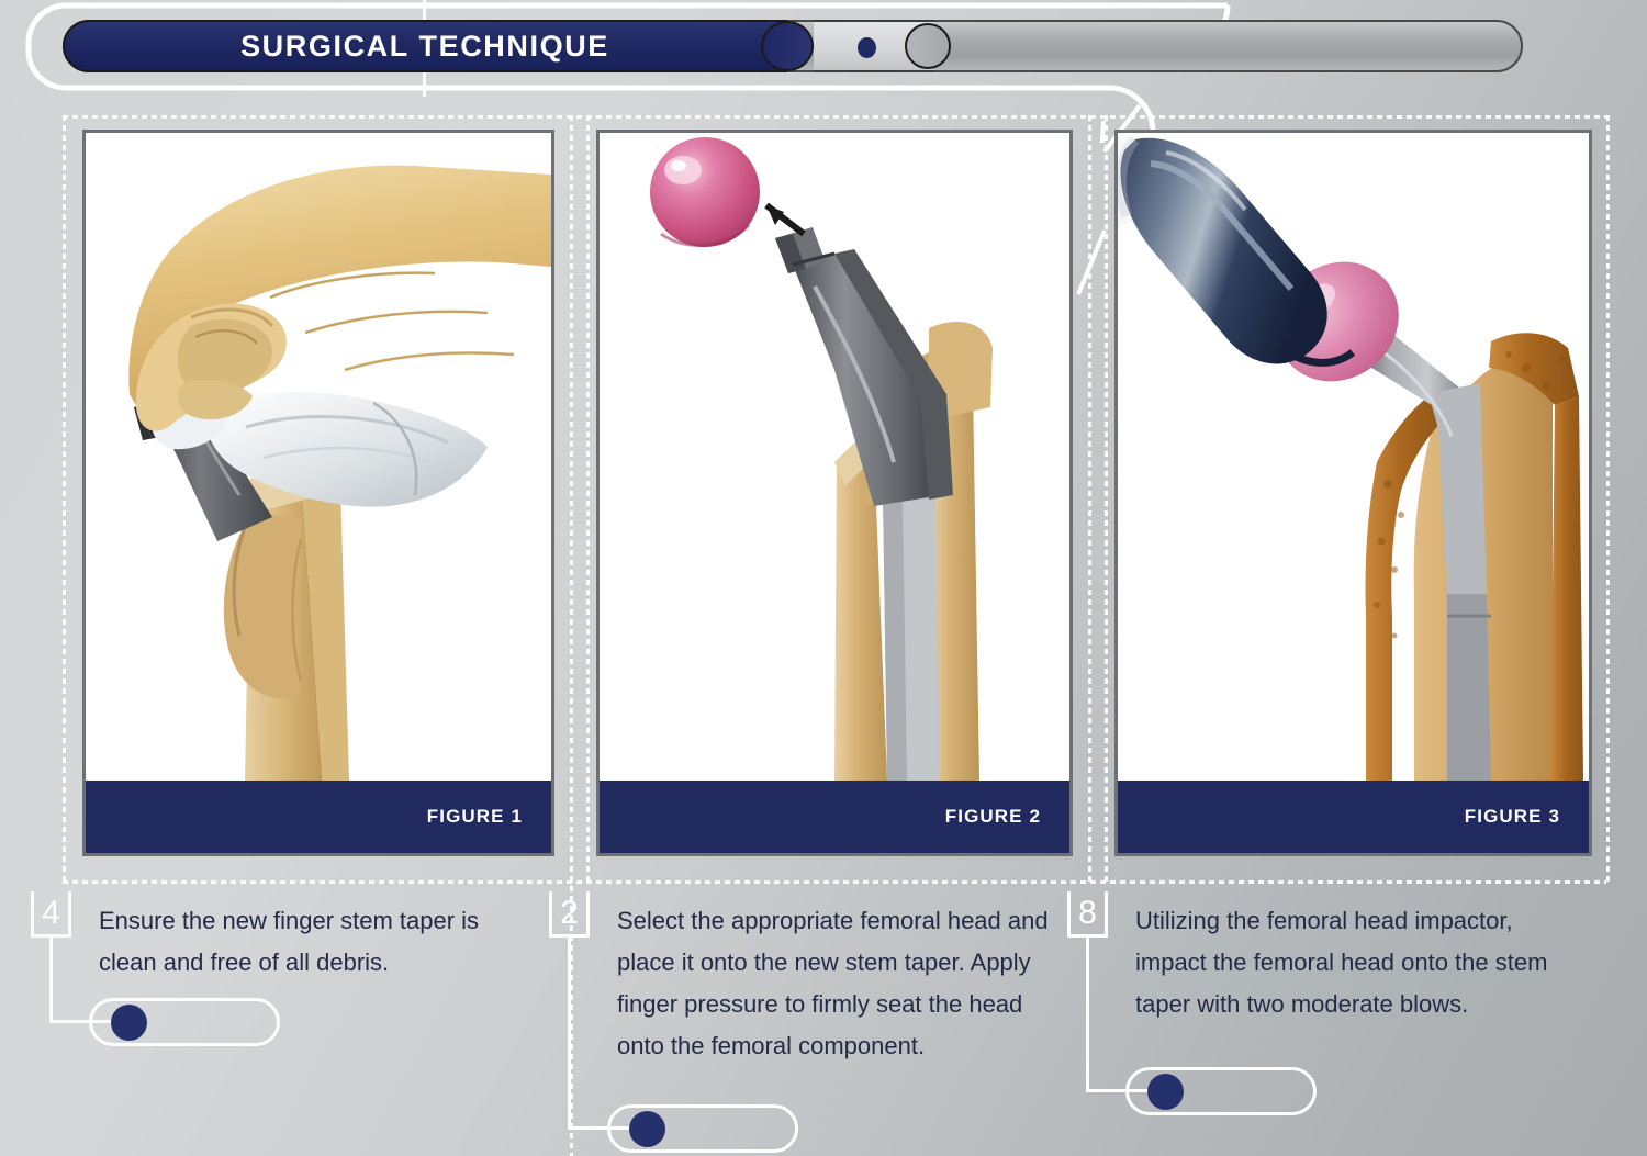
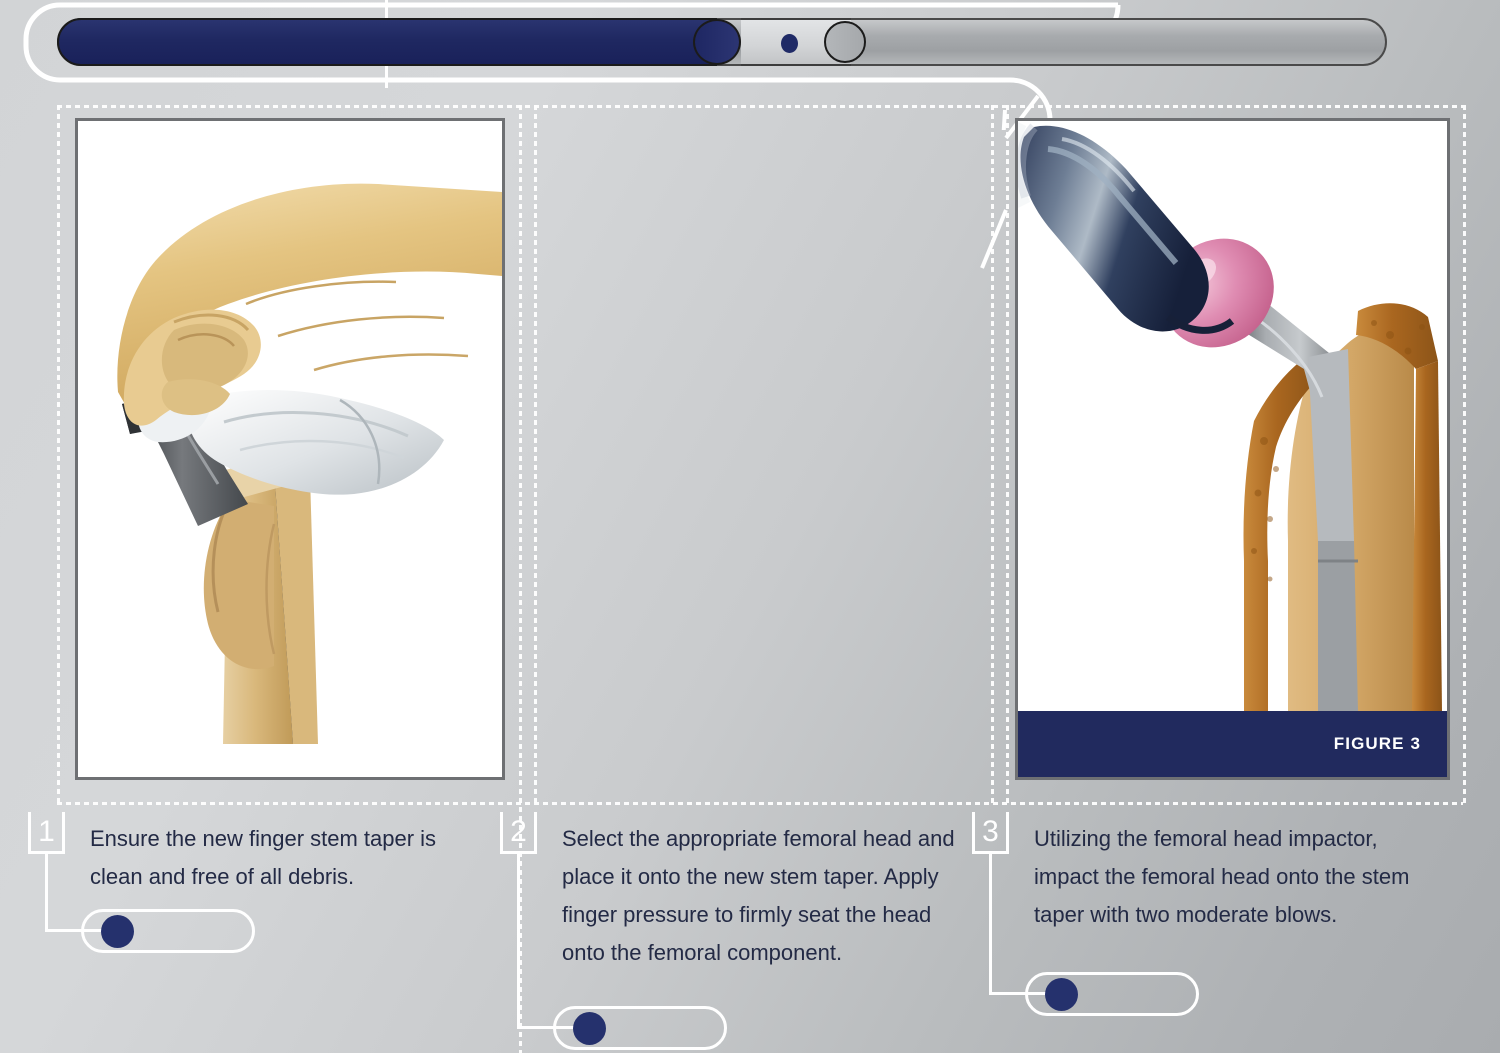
- SURGICAL TECHNIQUE
- FIGURE 1
- FIGURE 2
  FIGURE 3
- 4
+ 1
  Ensure the new finger stem taper is clean and free of all debris.
  2
  Select the appropriate femoral head and place it onto the new stem taper. Apply finger pressure to firmly seat the head onto the femoral component.
- 8
+ 3
  Utilizing the femoral head impactor, impact the femoral head onto the stem taper with two moderate blows.
